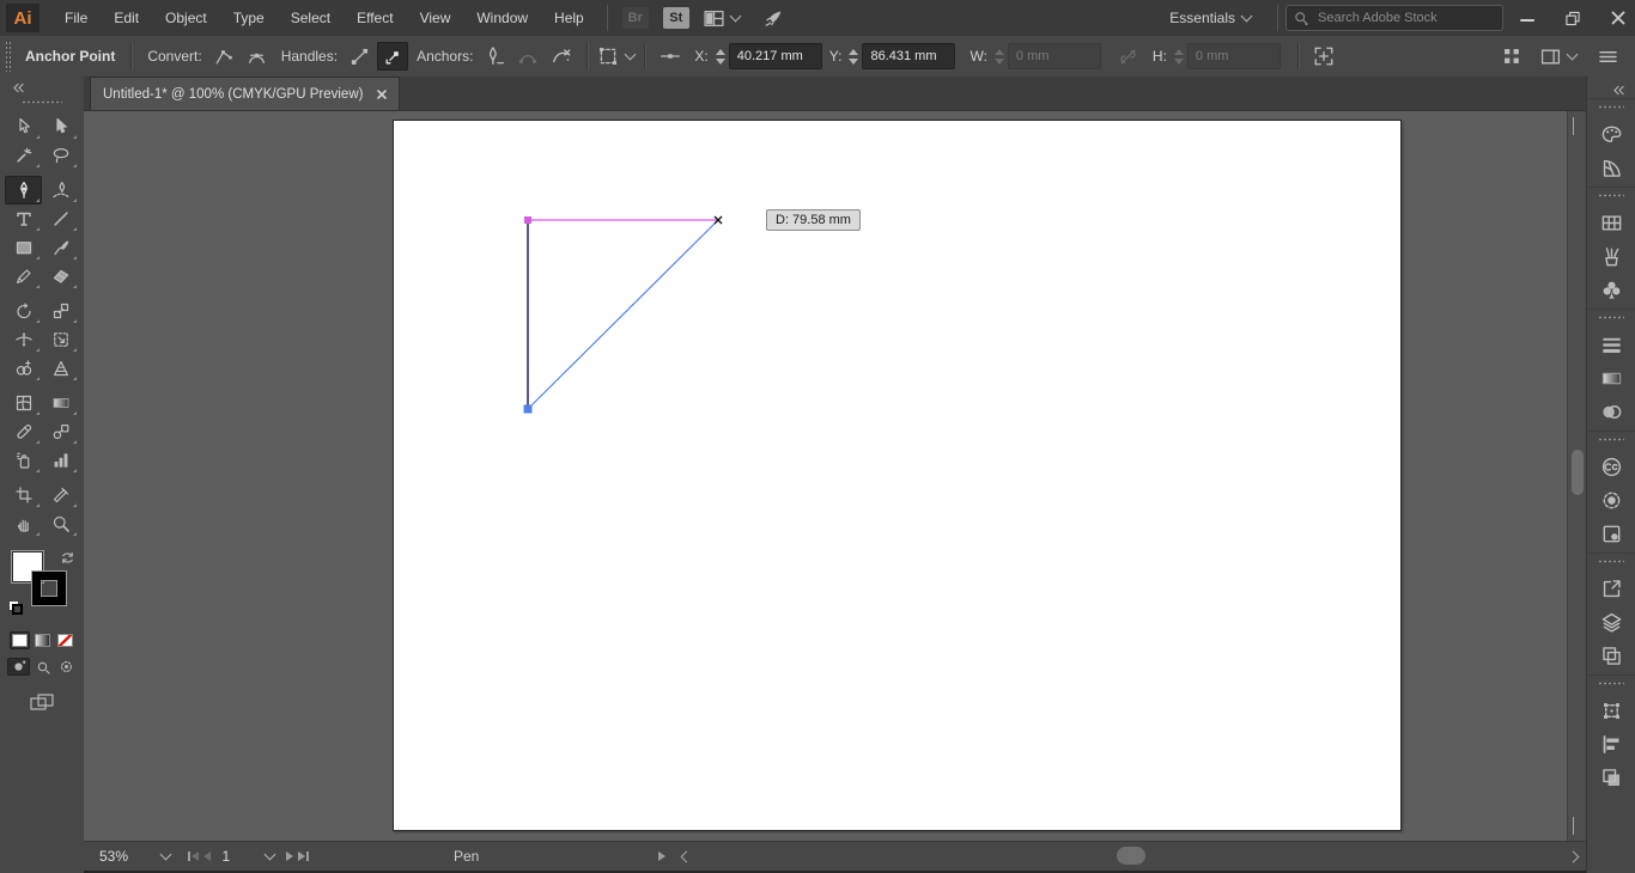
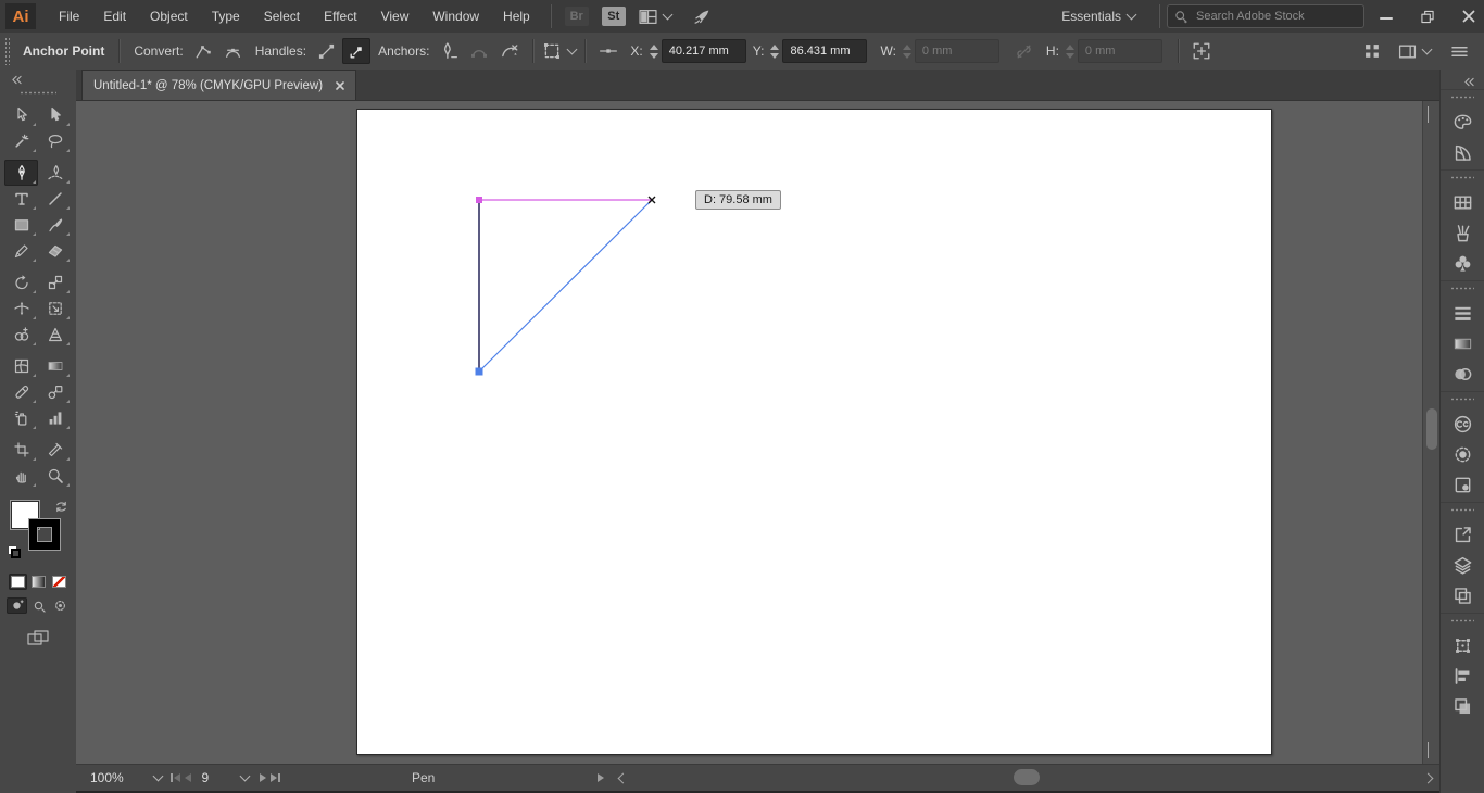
  Ai
  File
  Edit
  Object
  Type
  Select
  Effect
  View
  Window
  Help
  Br
  St
  Essentials
  Search Adobe Stock
  Anchor Point
  Convert:
  Handles:
  Anchors:
  X:
  40.217 mm
  Y:
  86.431 mm
  W:
  0 mm
  H:
  0 mm
- Untitled-1* @ 100% (CMYK/GPU Preview)
+ Untitled-1* @ 78% (CMYK/GPU Preview)
  D: 79.58 mm
- 53%
+ 100%
- 1
+ 9
  Pen
